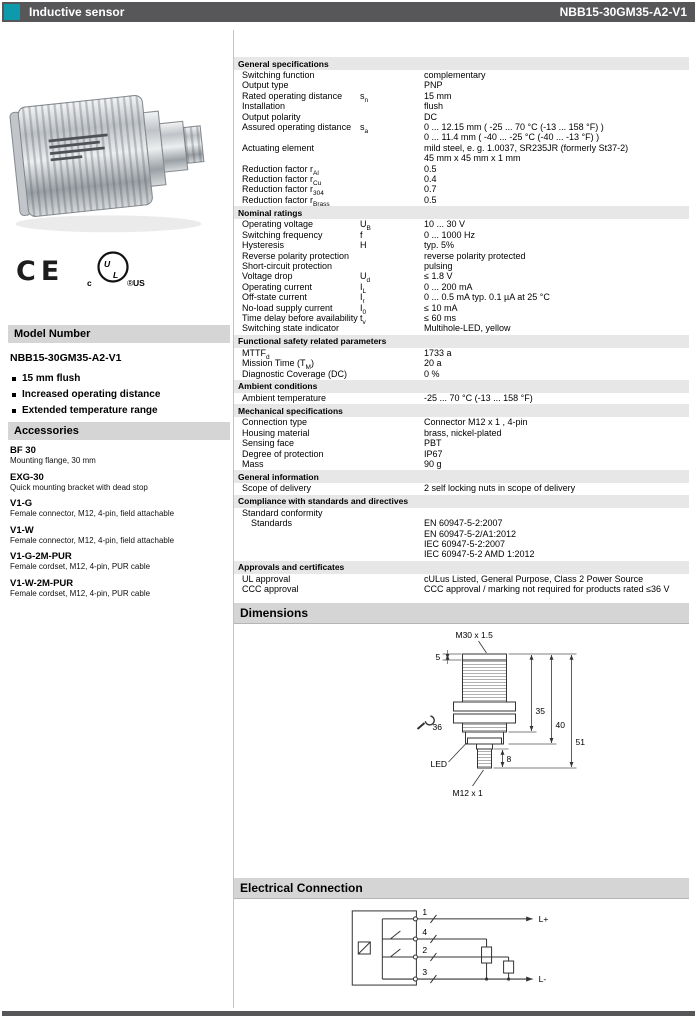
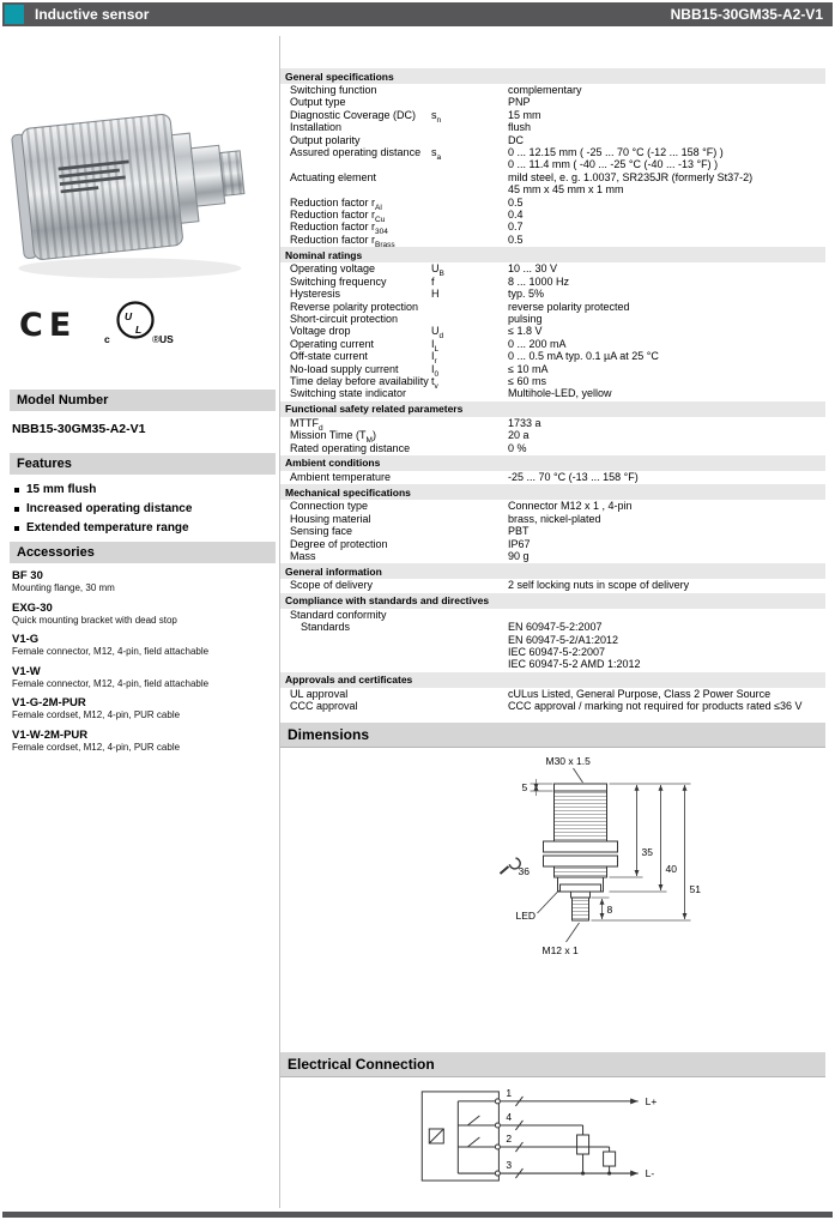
  Inductive sensor
  NBB15-30GM35-A2-V1
  CE
  U
  L
  ®
  c
  US
  Model Number
  NBB15-30GM35-A2-V1
+ Features
  15 mm flush
  Increased operating distance
  Extended temperature range
  Accessories
  BF 30
  Mounting flange, 30 mm
  EXG-30
  Quick mounting bracket with dead stop
  V1-G
  Female connector, M12, 4-pin, field attachable
  V1-W
  Female connector, M12, 4-pin, field attachable
  V1-G-2M-PUR
  Female cordset, M12, 4-pin, PUR cable
  V1-W-2M-PUR
  Female cordset, M12, 4-pin, PUR cable
  General specifications
  Switching function
  complementary
  Output type
  PNP
- Rated operating distance
+ Diagnostic Coverage (DC)
  15 mm
  Installation
  flush
  Output polarity
  DC
  Assured operating distance
- 0 ... 12.15 mm ( -25 ... 70 °C (-13 ... 158 °F) )
+ 0 ... 12.15 mm ( -25 ... 70 °C (-12 ... 158 °F) )
  0 ... 11.4 mm ( -40 ... -25 °C (-40 ... -13 °F) )
  Actuating element
  mild steel, e. g. 1.0037, SR235JR (formerly St37-2)
  45 mm x 45 mm x 1 mm
  Reduction factor r
  0.5
  Reduction factor r
  0.4
  Reduction factor r
  0.7
  Reduction factor r
  0.5
  Nominal ratings
  Operating voltage
  10 ... 30 V
  Switching frequency
  f
- 0 ... 1000 Hz
+ 8 ... 1000 Hz
  Hysteresis
  H
  typ. 5%
  Reverse polarity protection
  reverse polarity protected
  Short-circuit protection
  pulsing
  Voltage drop
  ≤ 1.8 V
  Operating current
  0 ... 200 mA
  Off-state current
  0 ... 0.5 mA typ. 0.1 µA at 25 °C
  No-load supply current
  ≤ 10 mA
  Time delay before availability
  ≤ 60 ms
  Switching state indicator
  Multihole-LED, yellow
  Functional safety related parameters
  MTTF
  1733 a
  Mission Time (T )
  20 a
- Diagnostic Coverage (DC)
+ Rated operating distance
  0 %
  Ambient conditions
  Ambient temperature
  -25 ... 70 °C (-13 ... 158 °F)
  Mechanical specifications
  Connection type
  Connector M12 x 1 , 4-pin
  Housing material
  brass, nickel-plated
  Sensing face
  PBT
  Degree of protection
  IP67
  Mass
  90 g
  General information
  Scope of delivery
  2 self locking nuts in scope of delivery
  Compliance with standards and directives
  Standard conformity
  Standards
  EN 60947-5-2:2007
  EN 60947-5-2/A1:2012
  IEC 60947-5-2:2007
  IEC 60947-5-2 AMD 1:2012
  Approvals and certificates
  UL approval
  cULus Listed, General Purpose, Class 2 Power Source
  CCC approval
  CCC approval / marking not required for products rated ≤36 V
  Dimensions
  M30 x 1.5
  5
  36
  35
  40
  51
  8
  LED
  M12 x 1
  Electrical Connection
  1
  4
  2
  3
  L+
  L-
